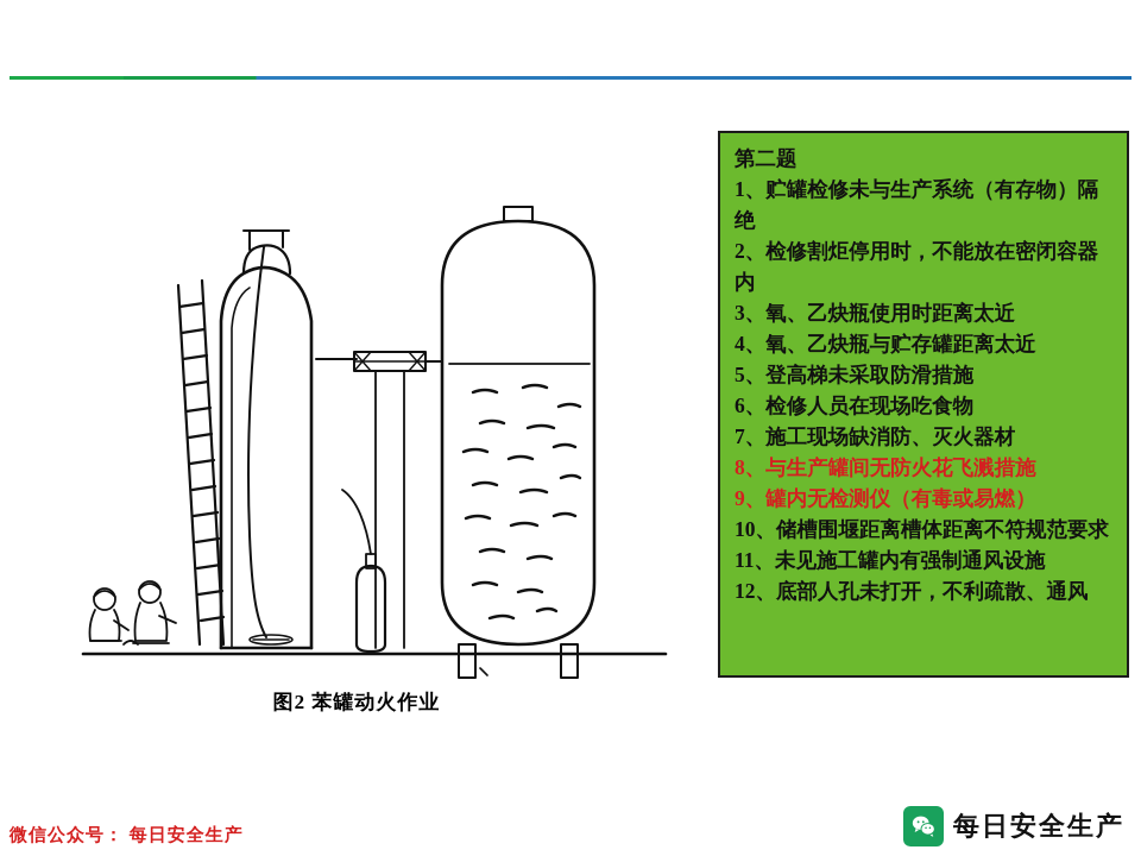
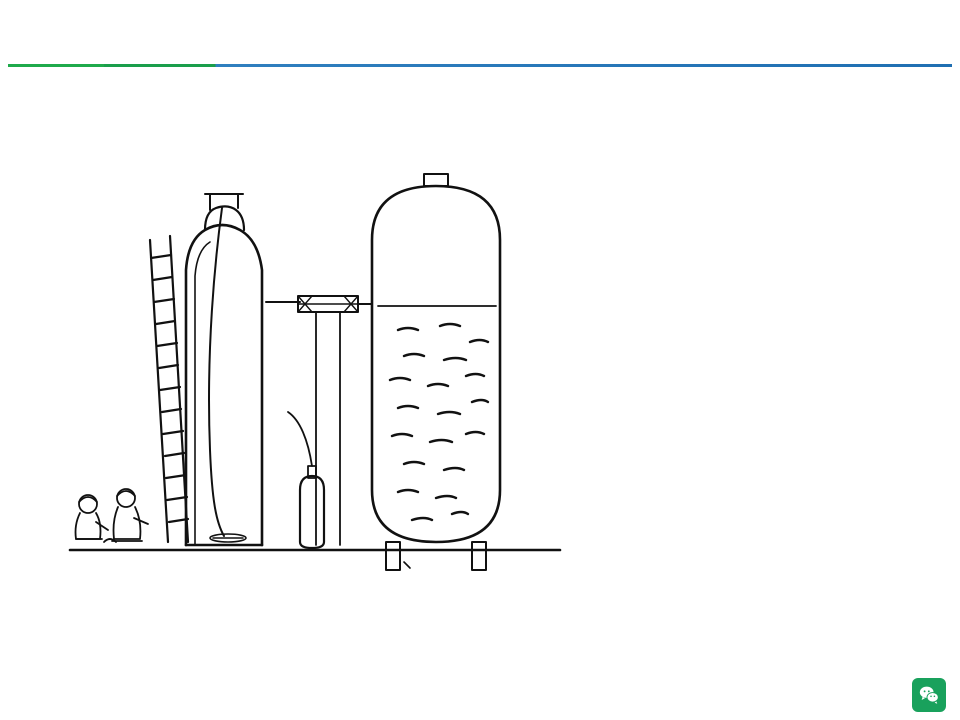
- 图2 苯罐动火作业
- 第二题
- 1、贮罐检修未与生产系统（有存物）隔绝
- 2、检修割炬停用时，不能放在密闭容器内
- 3、氧、乙炔瓶使用时距离太近
- 4、氧、乙炔瓶与贮存罐距离太近
- 5、登高梯未采取防滑措施
- 6、检修人员在现场吃食物
- 7、施工现场缺消防、灭火器材
- 8、与生产罐间无防火花飞溅措施
- 9、罐内无检测仪（有毒或易燃）
- 10、储槽围堰距离槽体距离不符规范要求
- 11、未见施工罐内有强制通风设施
- 12、底部人孔未打开，不利疏散、通风
- 微信公众号： 每日安全生产
- 每日安全生产
